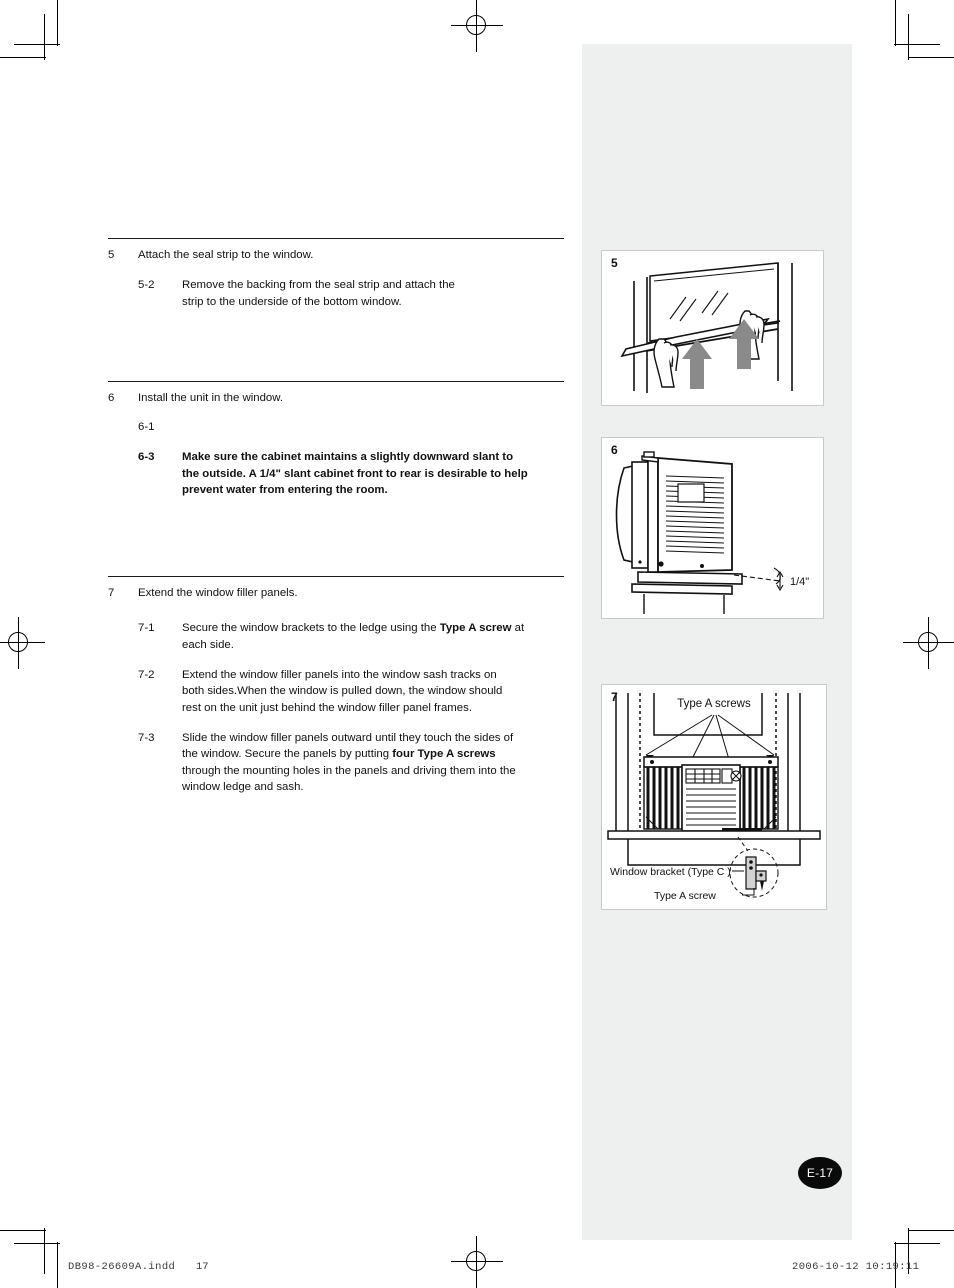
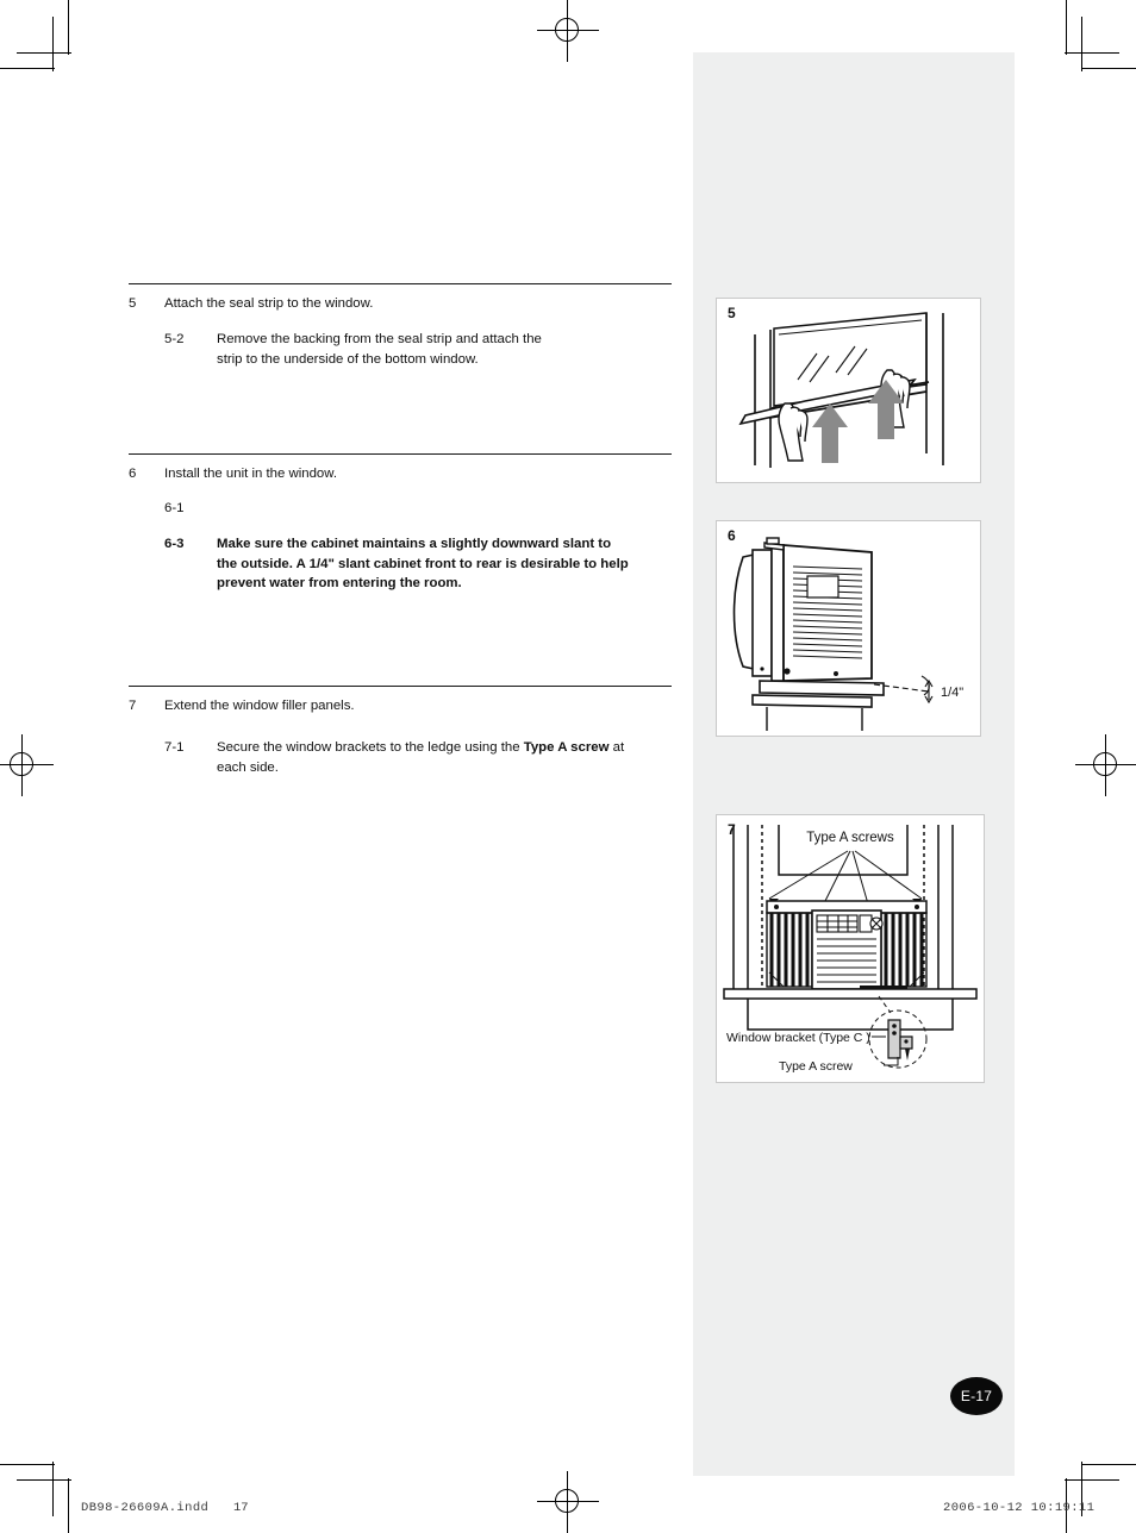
  5
  Attach the seal strip to the window.
  5-2
  Remove the backing from the seal strip and attach the strip to the underside of the bottom window.
  6
  Install the unit in the window.
  6-1
  6-3
  Make sure the cabinet maintains a slightly downward slant to the outside. A 1/4" slant cabinet front to rear is desirable to help prevent water from entering the room.
  7
  Extend the window filler panels.
  7-1
  Secure the window brackets to the ledge using the Type A screw at each side.
- 7-2
- Extend the window filler panels into the window sash tracks on both sides.When the window is pulled down, the window should rest on the unit just behind the window filler panel frames.
- 7-3
- Slide the window filler panels outward until they touch the sides of the window. Secure the panels by putting four Type A screws through the mounting holes in the panels and driving them into the window ledge and sash.
  5
  6
  1/4"
  7
  Type A screws
  Window bracket (Type C )
  Type A screw
  E-17
  DB98-26609A.indd
  17
  2006-10-12 10:19:11
